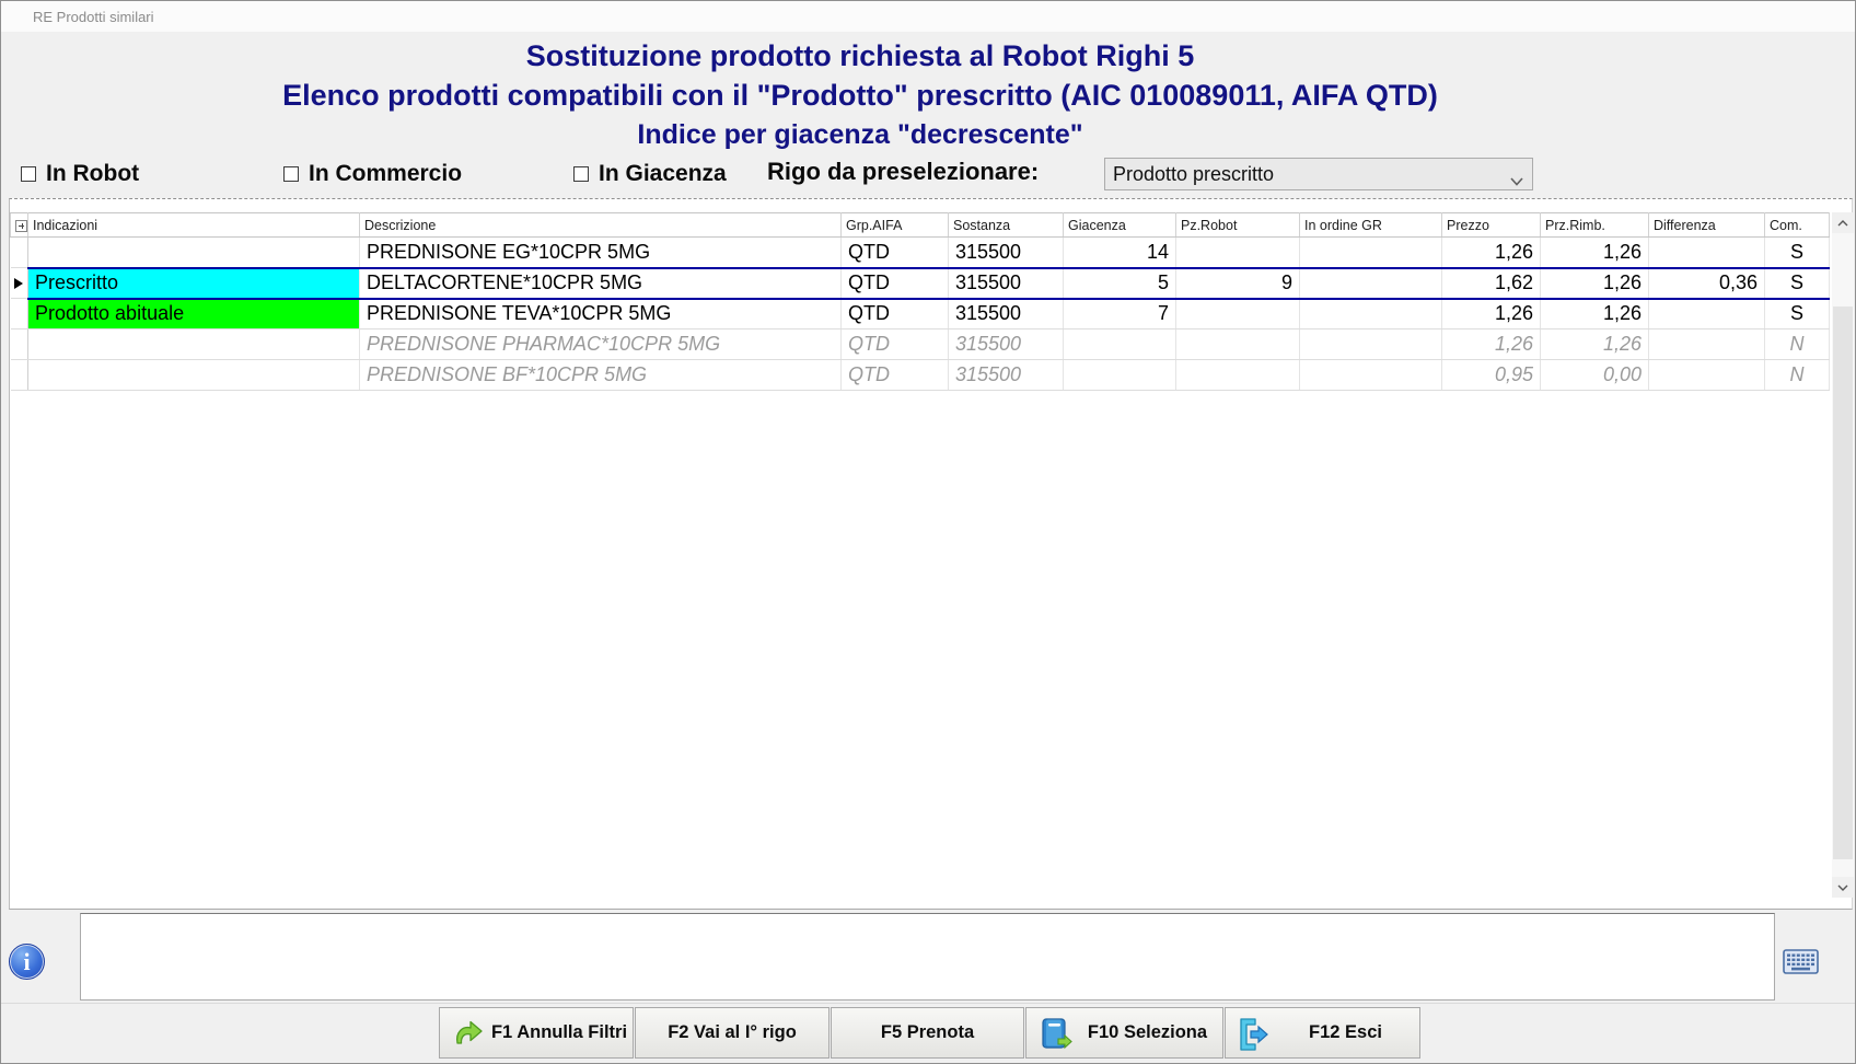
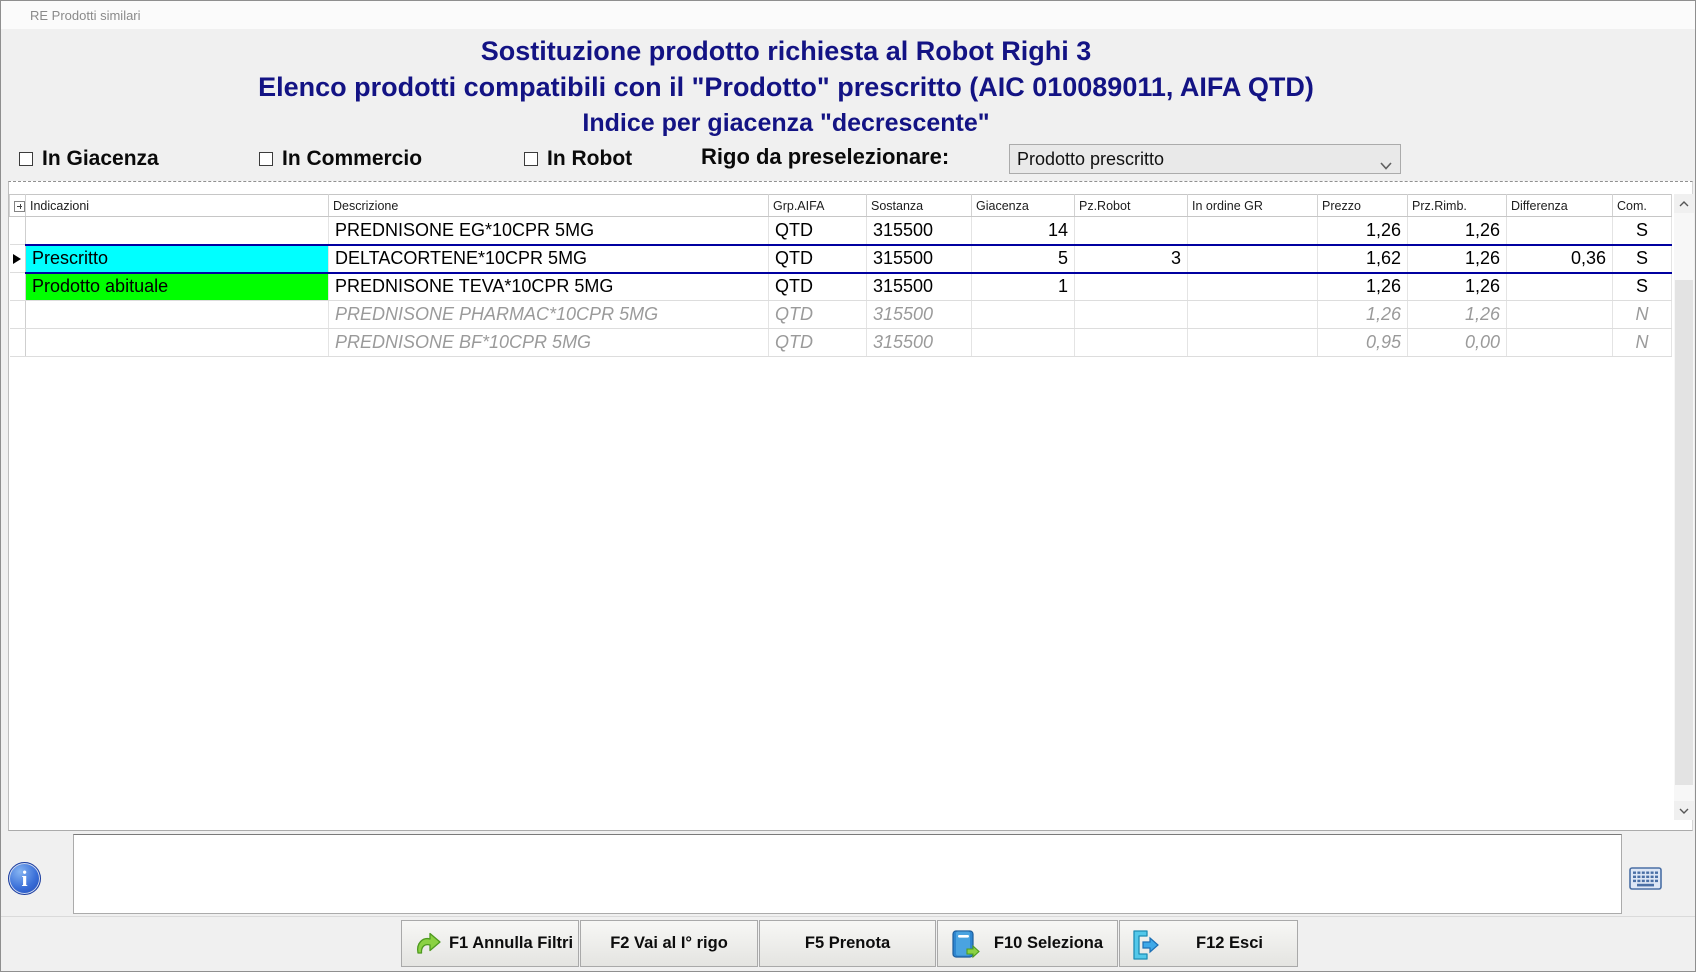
  RE Prodotti similari
- Sostituzione prodotto richiesta al Robot Righi 5
+ Sostituzione prodotto richiesta al Robot Righi 3
  Elenco prodotti compatibili con il "Prodotto" prescritto (AIC 010089011, AIFA QTD)
  Indice per giacenza "decrescente"
- In Robot
+ In Giacenza
  In Commercio
- In Giacenza
+ In Robot
  Rigo da preselezionare:
  Prodotto prescritto
  	Indicazioni	Descrizione	Grp.AIFA	Sostanza	Giacenza	Pz.Robot	In ordine GR	Prezzo	Prz.Rimb.	Differenza	Com.
  		PREDNISONE EG*10CPR 5MG	QTD	315500	14			1,26	1,26		S
- 	Prescritto	DELTACORTENE*10CPR 5MG	QTD	315500	5	9		1,62	1,26	0,36	S
+ 	Prescritto	DELTACORTENE*10CPR 5MG	QTD	315500	5	3		1,62	1,26	0,36	S
- 	Prodotto abituale	PREDNISONE TEVA*10CPR 5MG	QTD	315500	7			1,26	1,26		S
+ 	Prodotto abituale	PREDNISONE TEVA*10CPR 5MG	QTD	315500	1			1,26	1,26		S
  		PREDNISONE PHARMAC*10CPR 5MG	QTD	315500				1,26	1,26		N
  		PREDNISONE BF*10CPR 5MG	QTD	315500				0,95	0,00		N
  i
  F1 Annulla Filtri
  F2 Vai al I° rigo
  F5 Prenota
  F10 Seleziona
  F12 Esci
